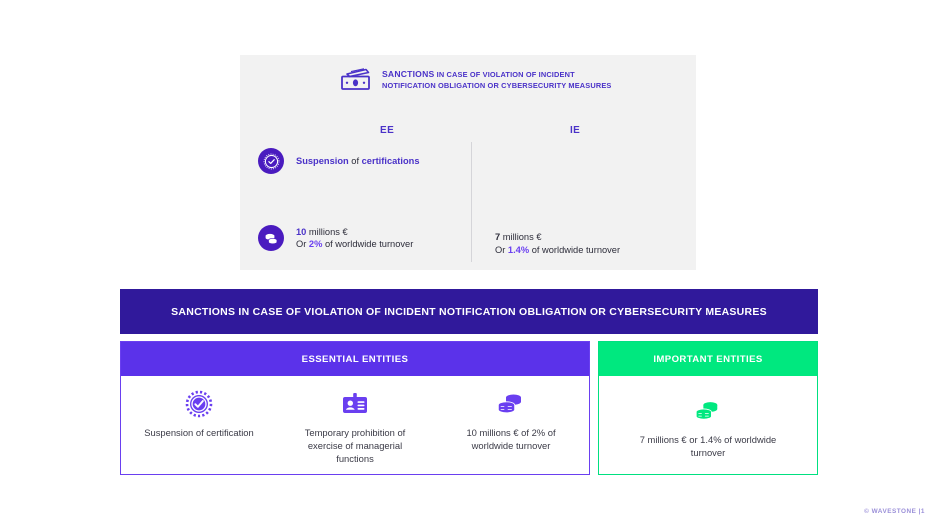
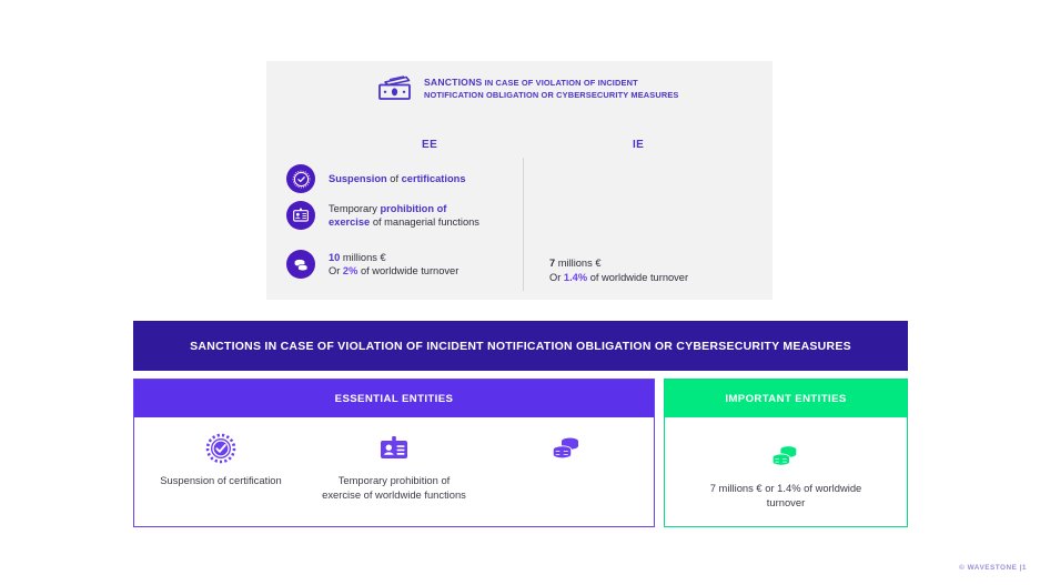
  SANCTIONS IN CASE OF VIOLATION OF INCIDENT
  NOTIFICATION OBLIGATION OR CYBERSECURITY MEASURES
  EE
  IE
  Suspension of certifications
+ Temporary prohibition of
+ exercise of managerial functions
  10 millions €
  Or 2% of worldwide turnover
  7 millions €
  Or 1.4% of worldwide turnover
  SANCTIONS IN CASE OF VIOLATION OF INCIDENT NOTIFICATION OBLIGATION OR CYBERSECURITY MEASURES
  ESSENTIAL ENTITIES
  Suspension of certification
- Temporary prohibition of exercise of managerial functions
+ Temporary prohibition of exercise of worldwide functions
- 10 millions € of 2% of worldwide turnover
  IMPORTANT ENTITIES
  7 millions € or 1.4% of worldwide turnover
